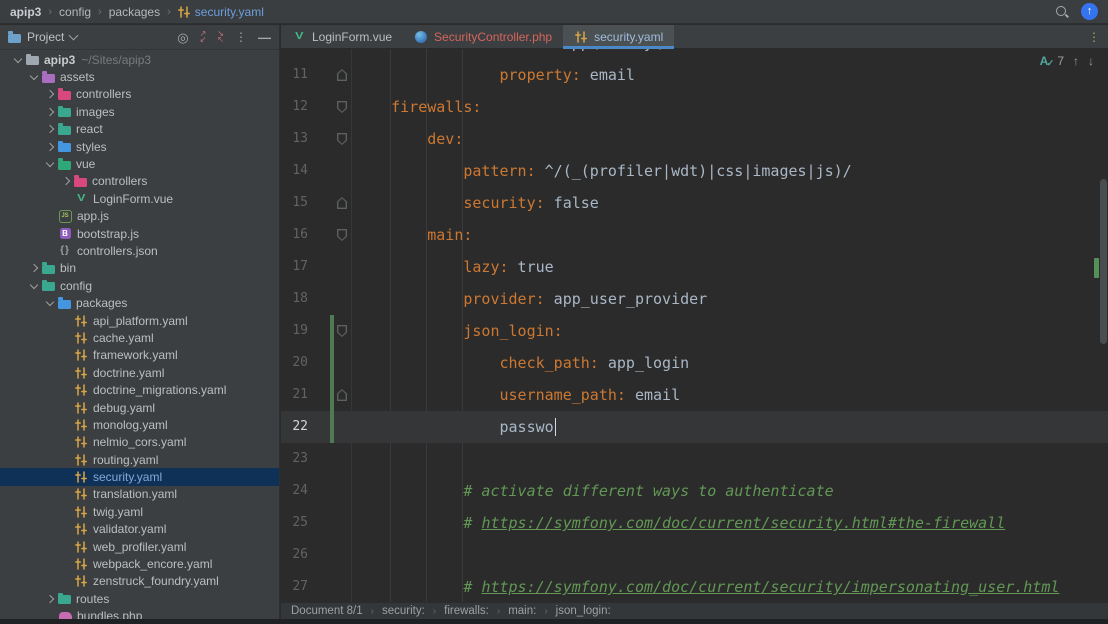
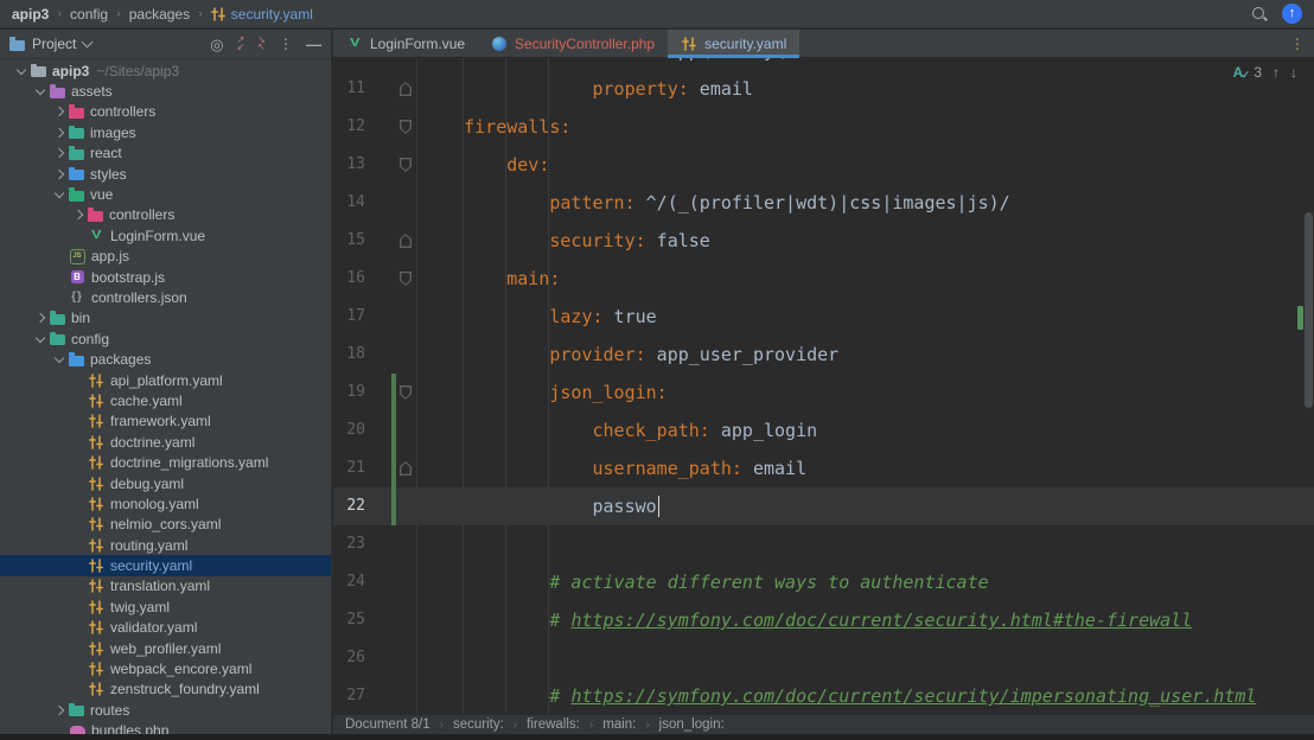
  apip3
  ›
  config
  ›
  packages
  ›
  security.yaml
  ↑
  Project
  ◎
  ↗
  ↙
  ↘
  ↖
  ⋮
  —
  apip3
  ~/Sites/apip3
  assets
  controllers
  images
  react
  styles
  vue
  controllers
  V
  LoginForm.vue
  app.js
  B
  bootstrap.js
  {}
  controllers.json
  bin
  config
  packages
  api_platform.yaml
  cache.yaml
  framework.yaml
  doctrine.yaml
  doctrine_migrations.yaml
  debug.yaml
  monolog.yaml
  nelmio_cors.yaml
  routing.yaml
  security.yaml
  translation.yaml
  twig.yaml
  validator.yaml
  web_profiler.yaml
  webpack_encore.yaml
  zenstruck_foundry.yaml
  routes
  bundles.php
  V
  LoginForm.vue
  SecurityController.php
  security.yaml
  ⋮
  11
  property: email
  12
  firewalls:
  13
  dev:
  14
  pattern: ^/(_(profiler|wdt)|css|images|js)/
  15
  security: false
  16
  main:
  17
  lazy: true
  18
  provider: app_user_provider
  19
  json_login:
  20
  check_path: app_login
  21
  username_path: email
  22
  passwo
  23
  24
  # activate different ways to authenticate
  25
  # https://symfony.com/doc/current/security.html#the-firewall
  26
  27
  # https://symfony.com/doc/current/security/impersonating_user.html
  A
  ✓
- 7
+ 3
  ↑
  ↓
  Document 8/1
  ›
  security:
  ›
  firewalls:
  ›
  main:
  ›
  json_login:
